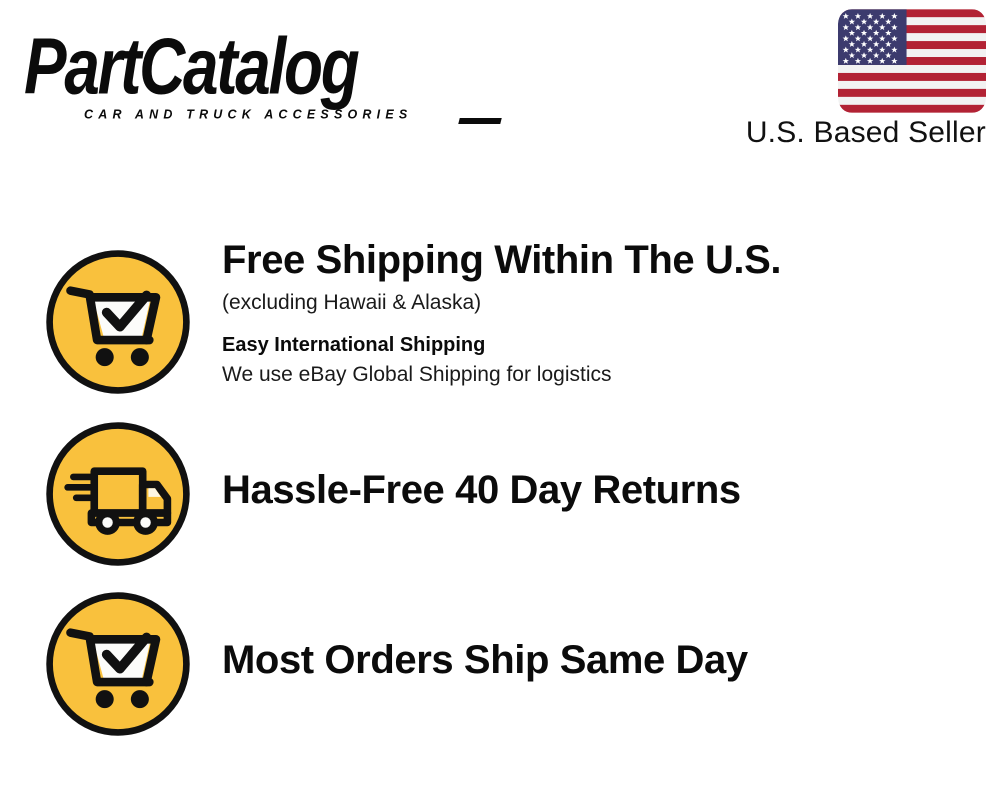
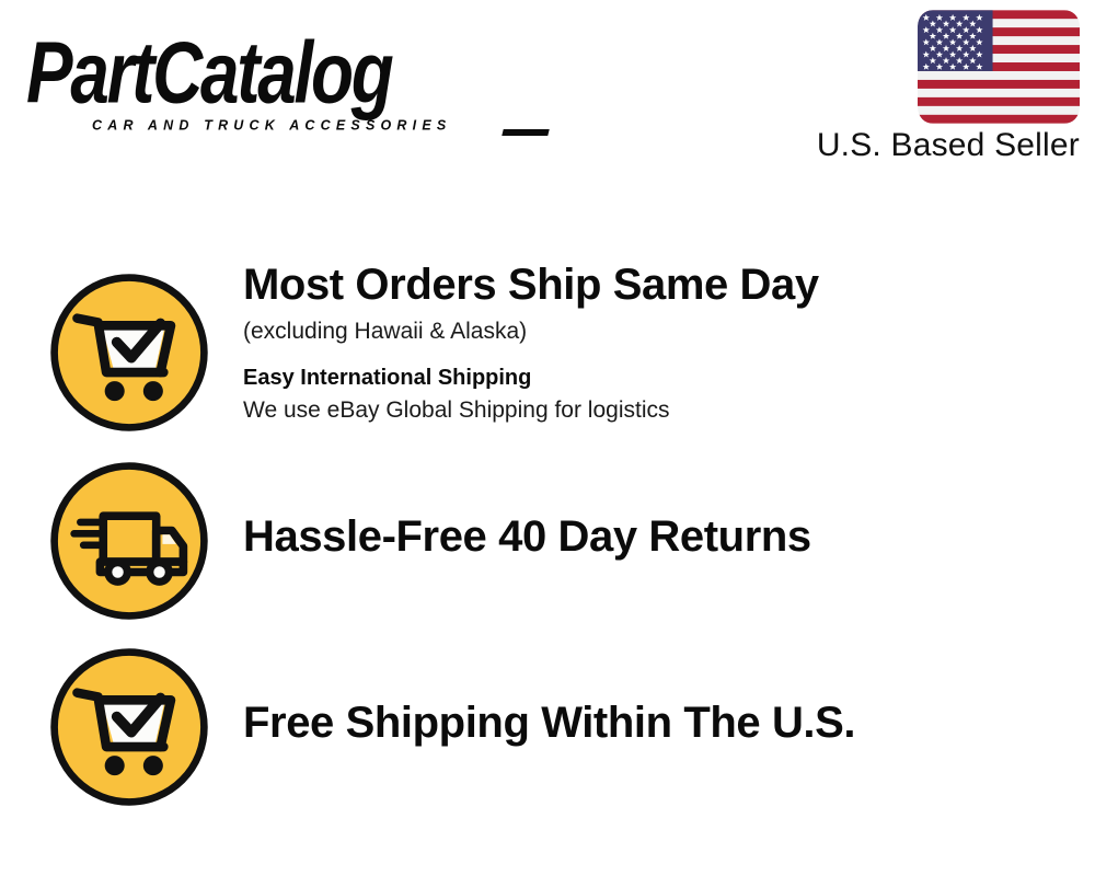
  PartCatalog
  CAR AND TRUCK ACCESSORIES
  U.S. Based Seller
- Free Shipping Within The U.S.
+ Most Orders Ship Same Day
  (excluding Hawaii & Alaska)
  Easy International Shipping
  We use eBay Global Shipping for logistics
  Hassle-Free 40 Day Returns
- Most Orders Ship Same Day
+ Free Shipping Within The U.S.
